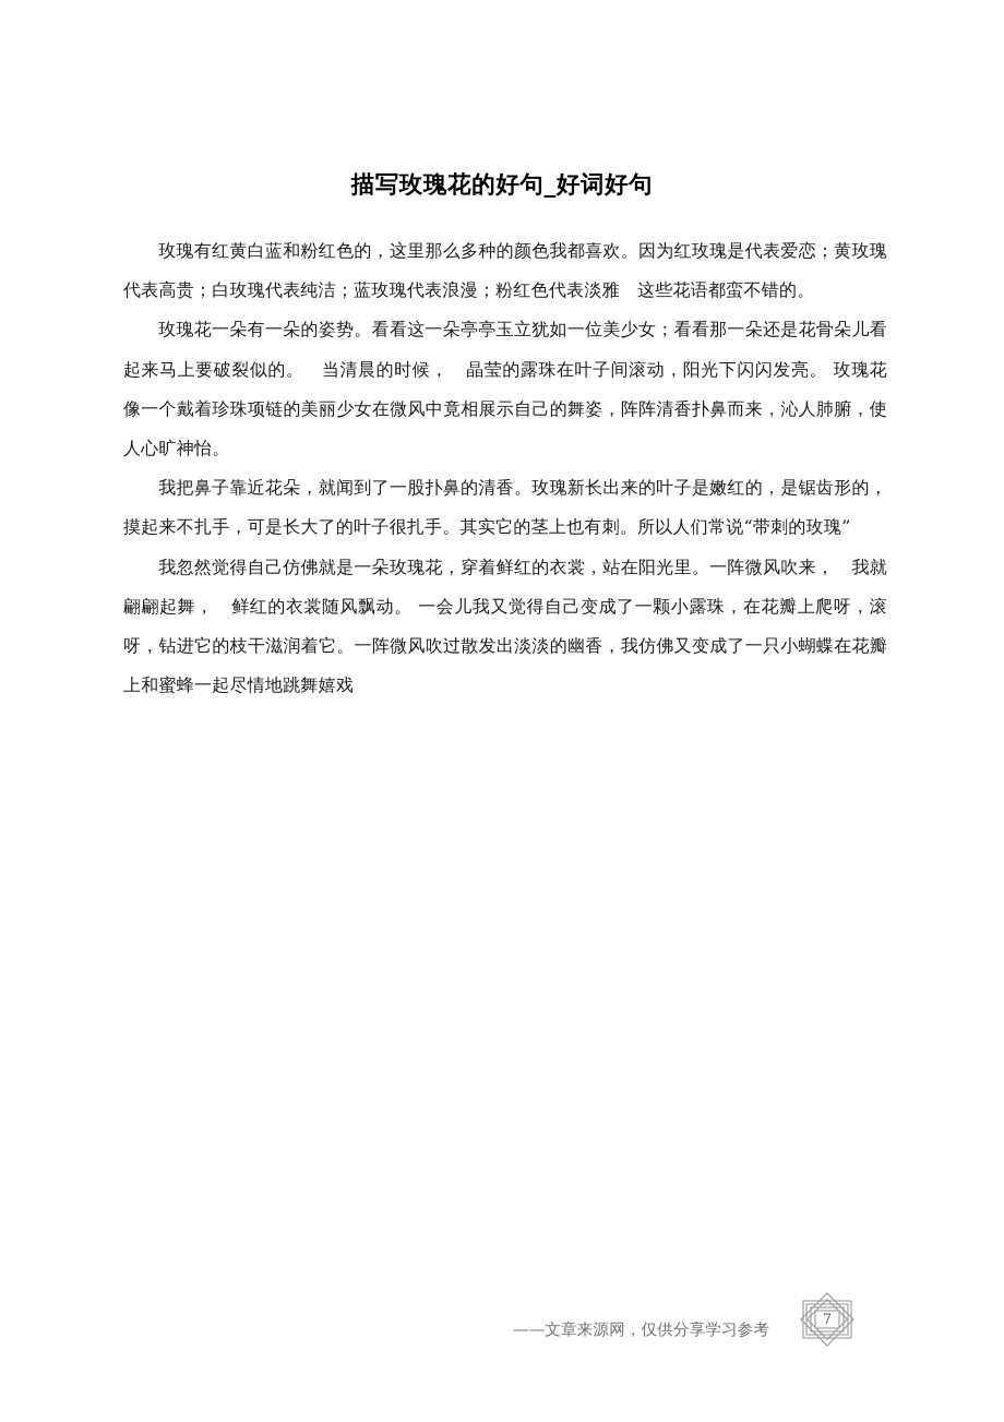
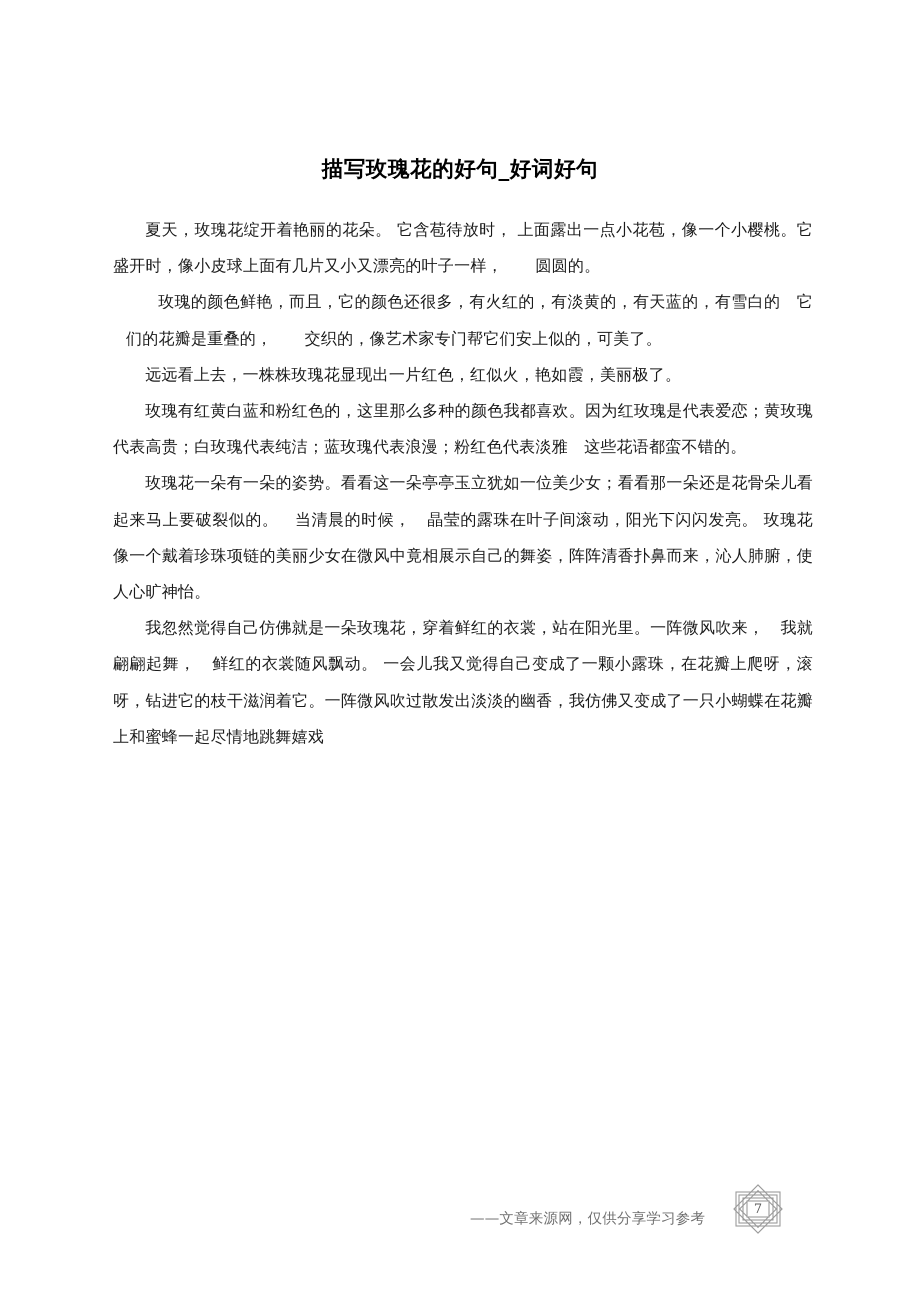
  描写玫瑰花的好句_好词好句
+ 夏天，玫瑰花绽开着艳丽的花朵。 它含苞待放时， 上面露出一点小花苞，像一个小樱桃。它盛开时，像小皮球上面有几片又小又漂亮的叶子一样， 圆圆的。
+ 玫瑰的颜色鲜艳，而且，它的颜色还很多，有火红的，有淡黄的，有天蓝的，有雪白的 它们的花瓣是重叠的， 交织的，像艺术家专门帮它们安上似的，可美了。
+ 远远看上去，一株株玫瑰花显现出一片红色，红似火，艳如霞，美丽极了。
  玫瑰有红黄白蓝和粉红色的，这里那么多种的颜色我都喜欢。因为红玫瑰是代表爱恋；黄玫瑰代表高贵；白玫瑰代表纯洁；蓝玫瑰代表浪漫；粉红色代表淡雅 这些花语都蛮不错的。
  玫瑰花一朵有一朵的姿势。看看这一朵亭亭玉立犹如一位美少女；看看那一朵还是花骨朵儿看起来马上要破裂似的。 当清晨的时候， 晶莹的露珠在叶子间滚动，阳光下闪闪发亮。 玫瑰花像一个戴着珍珠项链的美丽少女在微风中竟相展示自己的舞姿，阵阵清香扑鼻而来，沁人肺腑，使人心旷神怡。
- 我把鼻子靠近花朵，就闻到了一股扑鼻的清香。玫瑰新长出来的叶子是嫩红的，是锯齿形的，摸起来不扎手，可是长大了的叶子很扎手。其实它的茎上也有刺。所以人们常说“带刺的玫瑰”
  我忽然觉得自己仿佛就是一朵玫瑰花，穿着鲜红的衣裳，站在阳光里。一阵微风吹来， 我就翩翩起舞， 鲜红的衣裳随风飘动。 一会儿我又觉得自己变成了一颗小露珠，在花瓣上爬呀，滚呀，钻进它的枝干滋润着它。一阵微风吹过散发出淡淡的幽香，我仿佛又变成了一只小蝴蝶在花瓣上和蜜蜂一起尽情地跳舞嬉戏
  ——文章来源网，仅供分享学习参考
  7
